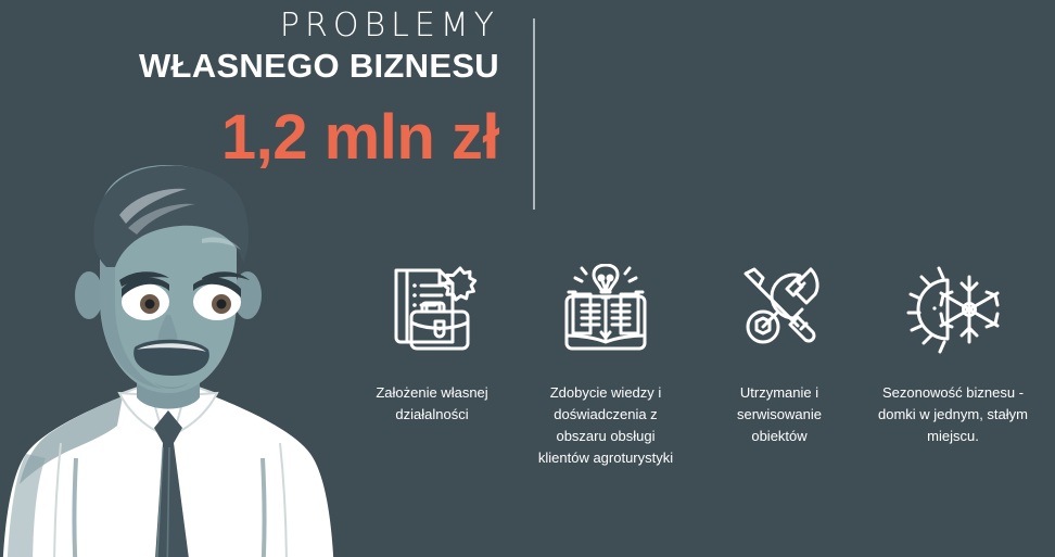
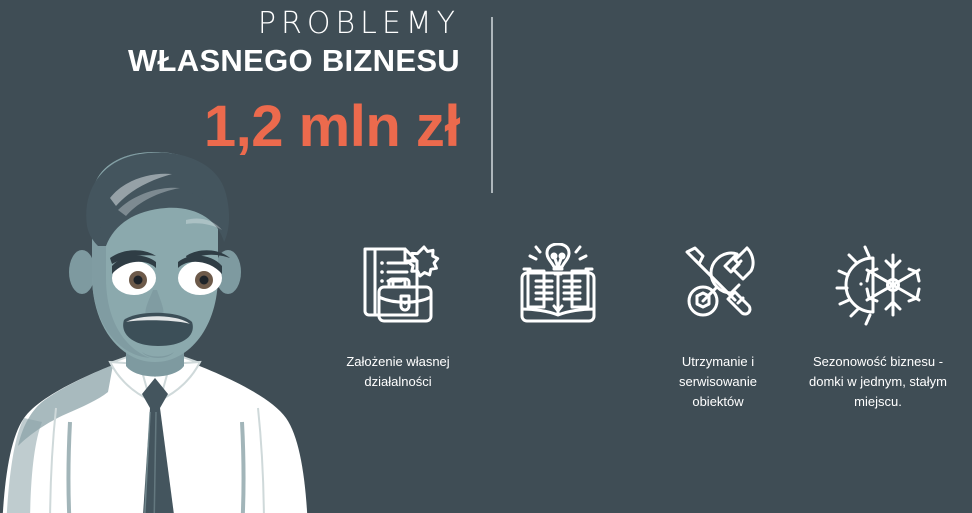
  PROBLEMY
  WŁASNEGO BIZNESU
  1,2 mln zł
  Założenie własnej działalności
- Zdobycie wiedzy i doświadczenia z obszaru obsługi klientów agroturystyki
  Utrzymanie i serwisowanie obiektów
  Sezonowość biznesu - domki w jednym, stałym miejscu.
